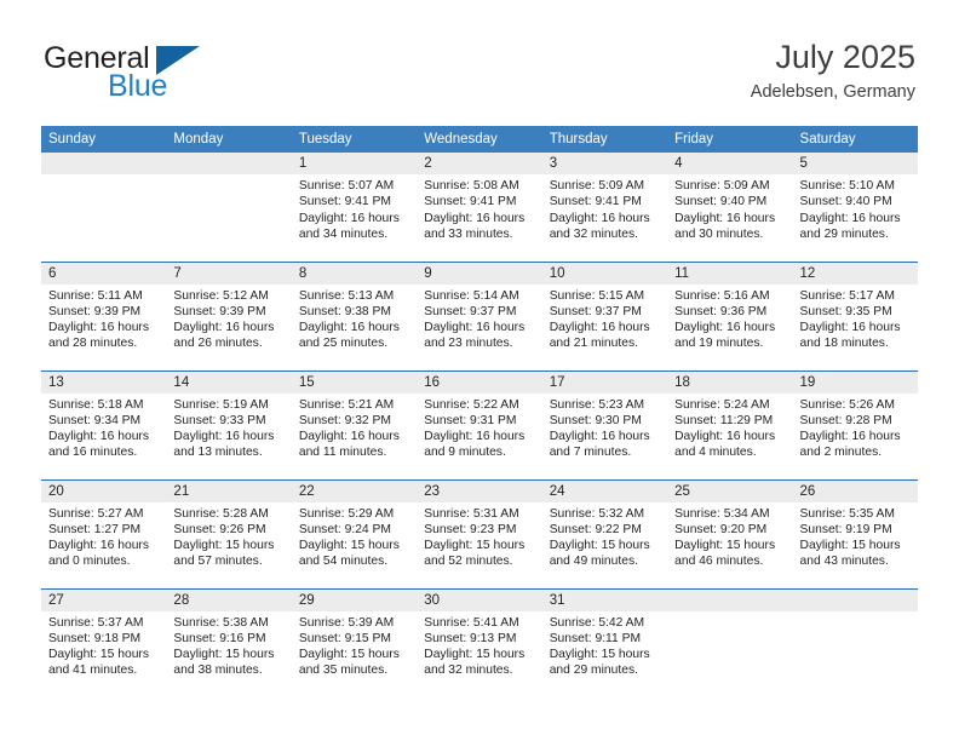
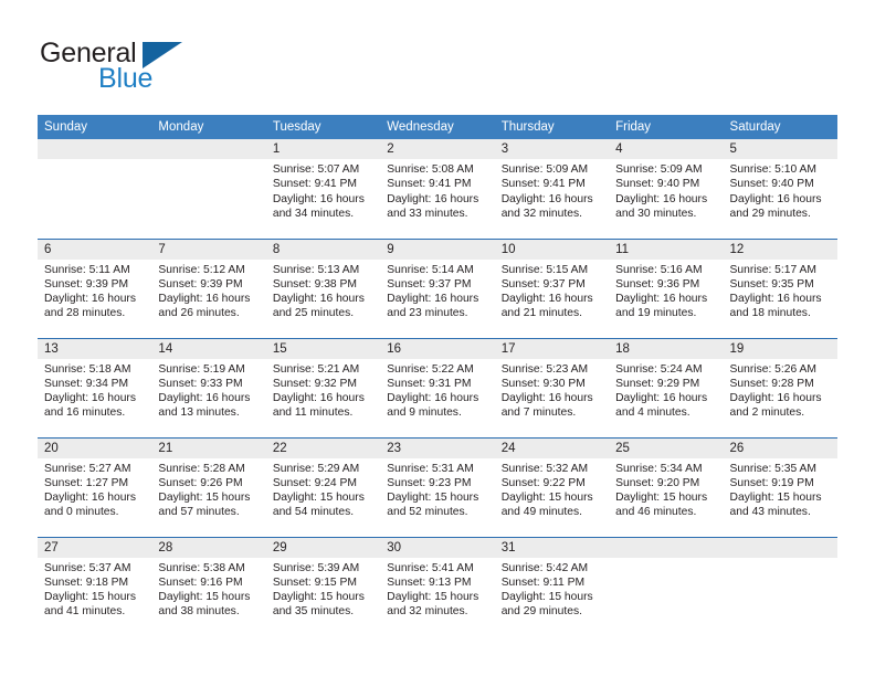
  General
  Blue
- July 2025
- Adelebsen, Germany
  Sunday	Monday	Tuesday	Wednesday	Thursday	Friday	Saturday
  		1Sunrise: 5:07 AMSunset: 9:41 PMDaylight: 16 hoursand 34 minutes.	2Sunrise: 5:08 AMSunset: 9:41 PMDaylight: 16 hoursand 33 minutes.	3Sunrise: 5:09 AMSunset: 9:41 PMDaylight: 16 hoursand 32 minutes.	4Sunrise: 5:09 AMSunset: 9:40 PMDaylight: 16 hoursand 30 minutes.	5Sunrise: 5:10 AMSunset: 9:40 PMDaylight: 16 hoursand 29 minutes.
  6Sunrise: 5:11 AMSunset: 9:39 PMDaylight: 16 hoursand 28 minutes.	7Sunrise: 5:12 AMSunset: 9:39 PMDaylight: 16 hoursand 26 minutes.	8Sunrise: 5:13 AMSunset: 9:38 PMDaylight: 16 hoursand 25 minutes.	9Sunrise: 5:14 AMSunset: 9:37 PMDaylight: 16 hoursand 23 minutes.	10Sunrise: 5:15 AMSunset: 9:37 PMDaylight: 16 hoursand 21 minutes.	11Sunrise: 5:16 AMSunset: 9:36 PMDaylight: 16 hoursand 19 minutes.	12Sunrise: 5:17 AMSunset: 9:35 PMDaylight: 16 hoursand 18 minutes.
- 13Sunrise: 5:18 AMSunset: 9:34 PMDaylight: 16 hoursand 16 minutes.	14Sunrise: 5:19 AMSunset: 9:33 PMDaylight: 16 hoursand 13 minutes.	15Sunrise: 5:21 AMSunset: 9:32 PMDaylight: 16 hoursand 11 minutes.	16Sunrise: 5:22 AMSunset: 9:31 PMDaylight: 16 hoursand 9 minutes.	17Sunrise: 5:23 AMSunset: 9:30 PMDaylight: 16 hoursand 7 minutes.	18Sunrise: 5:24 AMSunset: 11:29 PMDaylight: 16 hoursand 4 minutes.	19Sunrise: 5:26 AMSunset: 9:28 PMDaylight: 16 hoursand 2 minutes.
+ 13Sunrise: 5:18 AMSunset: 9:34 PMDaylight: 16 hoursand 16 minutes.	14Sunrise: 5:19 AMSunset: 9:33 PMDaylight: 16 hoursand 13 minutes.	15Sunrise: 5:21 AMSunset: 9:32 PMDaylight: 16 hoursand 11 minutes.	16Sunrise: 5:22 AMSunset: 9:31 PMDaylight: 16 hoursand 9 minutes.	17Sunrise: 5:23 AMSunset: 9:30 PMDaylight: 16 hoursand 7 minutes.	18Sunrise: 5:24 AMSunset: 9:29 PMDaylight: 16 hoursand 4 minutes.	19Sunrise: 5:26 AMSunset: 9:28 PMDaylight: 16 hoursand 2 minutes.
  20Sunrise: 5:27 AMSunset: 1:27 PMDaylight: 16 hoursand 0 minutes.	21Sunrise: 5:28 AMSunset: 9:26 PMDaylight: 15 hoursand 57 minutes.	22Sunrise: 5:29 AMSunset: 9:24 PMDaylight: 15 hoursand 54 minutes.	23Sunrise: 5:31 AMSunset: 9:23 PMDaylight: 15 hoursand 52 minutes.	24Sunrise: 5:32 AMSunset: 9:22 PMDaylight: 15 hoursand 49 minutes.	25Sunrise: 5:34 AMSunset: 9:20 PMDaylight: 15 hoursand 46 minutes.	26Sunrise: 5:35 AMSunset: 9:19 PMDaylight: 15 hoursand 43 minutes.
  27Sunrise: 5:37 AMSunset: 9:18 PMDaylight: 15 hoursand 41 minutes.	28Sunrise: 5:38 AMSunset: 9:16 PMDaylight: 15 hoursand 38 minutes.	29Sunrise: 5:39 AMSunset: 9:15 PMDaylight: 15 hoursand 35 minutes.	30Sunrise: 5:41 AMSunset: 9:13 PMDaylight: 15 hoursand 32 minutes.	31Sunrise: 5:42 AMSunset: 9:11 PMDaylight: 15 hoursand 29 minutes.
